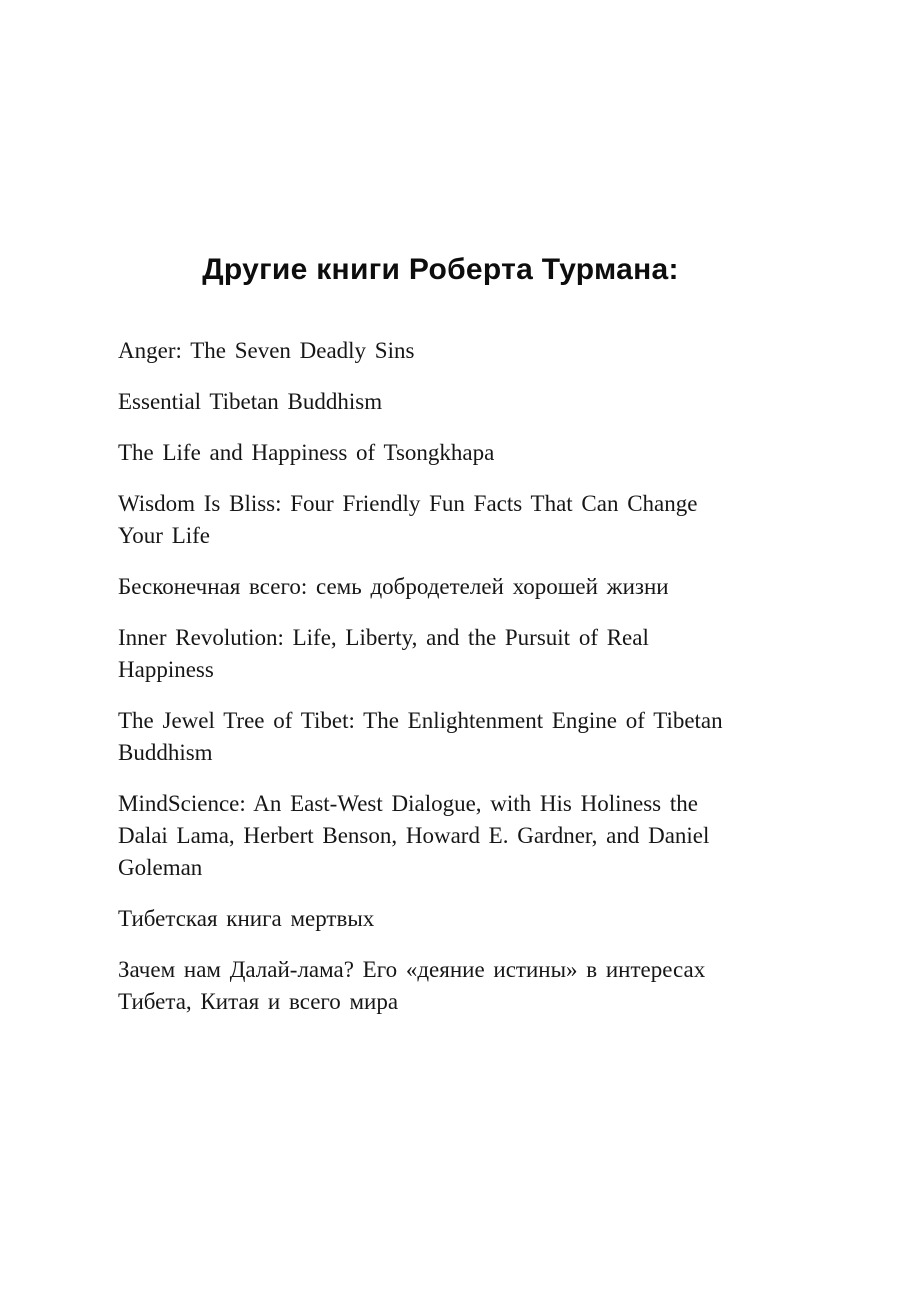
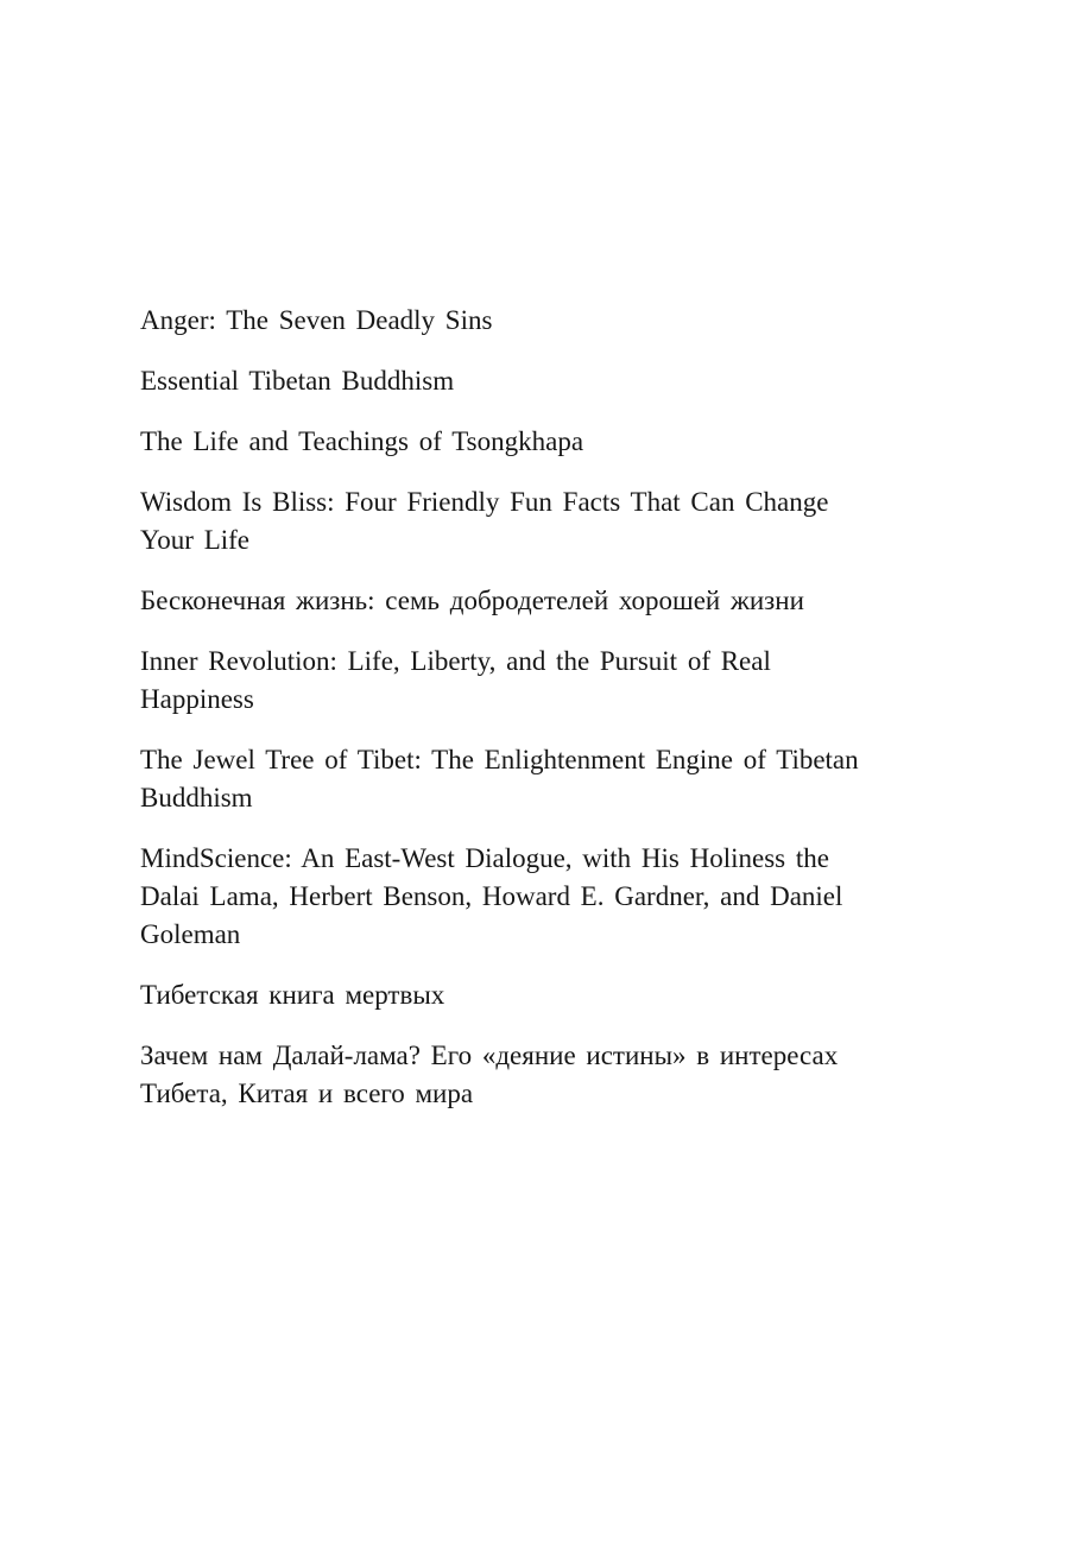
- Другие книги Роберта Турмана:
  Anger: The Seven Deadly Sins
  Essential Tibetan Buddhism
- The Life and Happiness of Tsongkhapa
+ The Life and Teachings of Tsongkhapa
  Wisdom Is Bliss: Four Friendly Fun Facts That Can Change
  Your Life
- Бесконечная всего: семь добродетелей хорошей жизни
+ Бесконечная жизнь: семь добродетелей хорошей жизни
  Inner Revolution: Life, Liberty, and the Pursuit of Real
  Happiness
  The Jewel Tree of Tibet: The Enlightenment Engine of Tibetan
  Buddhism
  MindScience: An East-West Dialogue, with His Holiness the
  Dalai Lama, Herbert Benson, Howard E. Gardner, and Daniel
  Goleman
  Тибетская книга мертвых
  Зачем нам Далай-лама? Его «деяние истины» в интересах
  Тибета, Китая и всего мира
